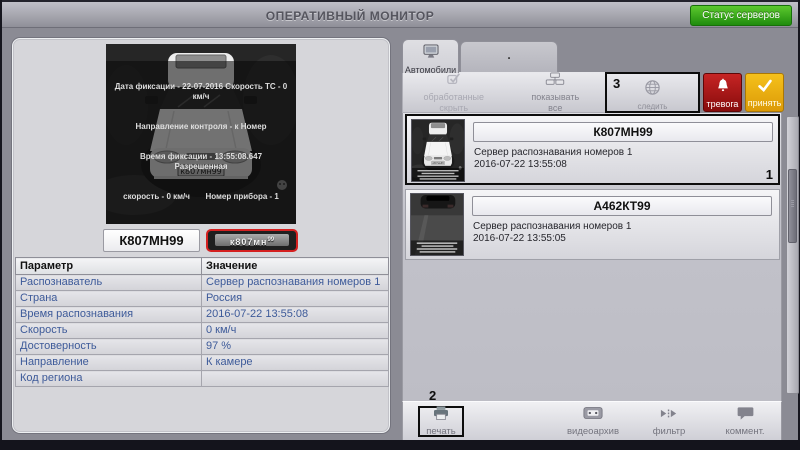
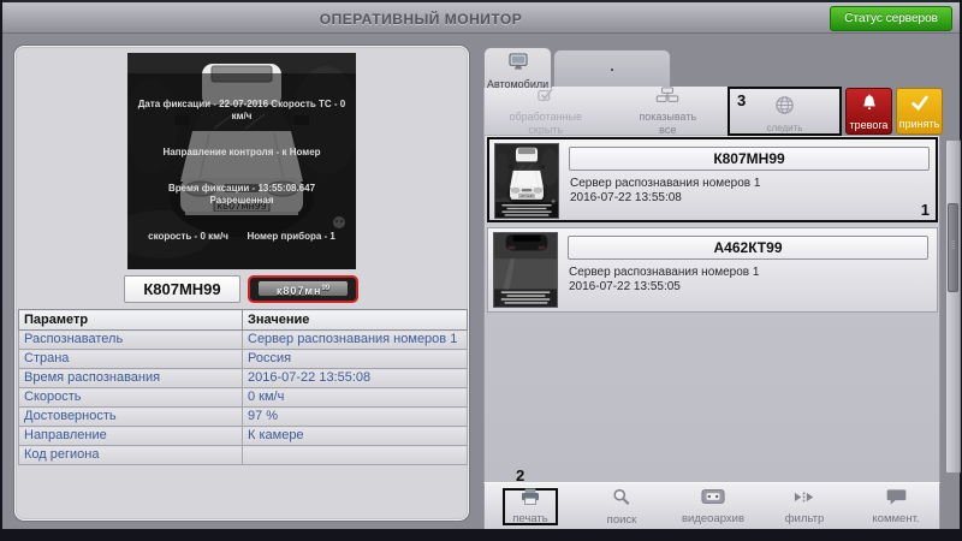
  ОПЕРАТИВНЫЙ МОНИТОР
  Статус серверов
  к807мн99
  Дата фиксации - 22-07-2016 Скорость ТС - 0 км/ч
  Направление контроля - к Номер
  Время фиксации - 13:55:08.647 Разрешенная
  скорость - 0 км/ч Номер прибора - 1
  К807МН99
  к807мн
  Параметр	Значение
  Распознаватель	Сервер распознавания номеров 1
  Страна	Россия
  Время распознавания	2016-07-22 13:55:08
  Скорость	0 км/ч
  Достоверность	97 %
  Направление	К камере
  Код региона
  Автомобили
  .
  обработанные
  скрыть
  показывать
  все
  3
  следить
  тревога
  принять
  К807МН99
  Сервер распознавания номеров 1
  2016-07-22 13:55:08
  1
  А462КТ99
  Сервер распознавания номеров 1
  2016-07-22 13:55:05
  2
  печать
+ поиск
  видеоархив
  фильтр
  коммент.
